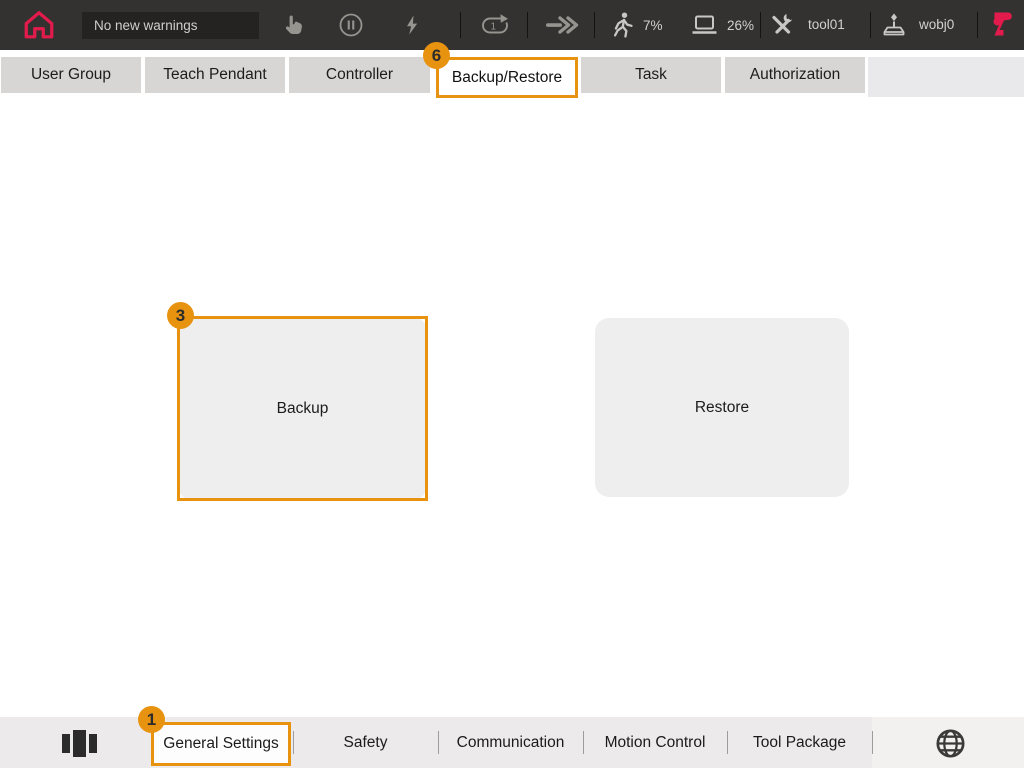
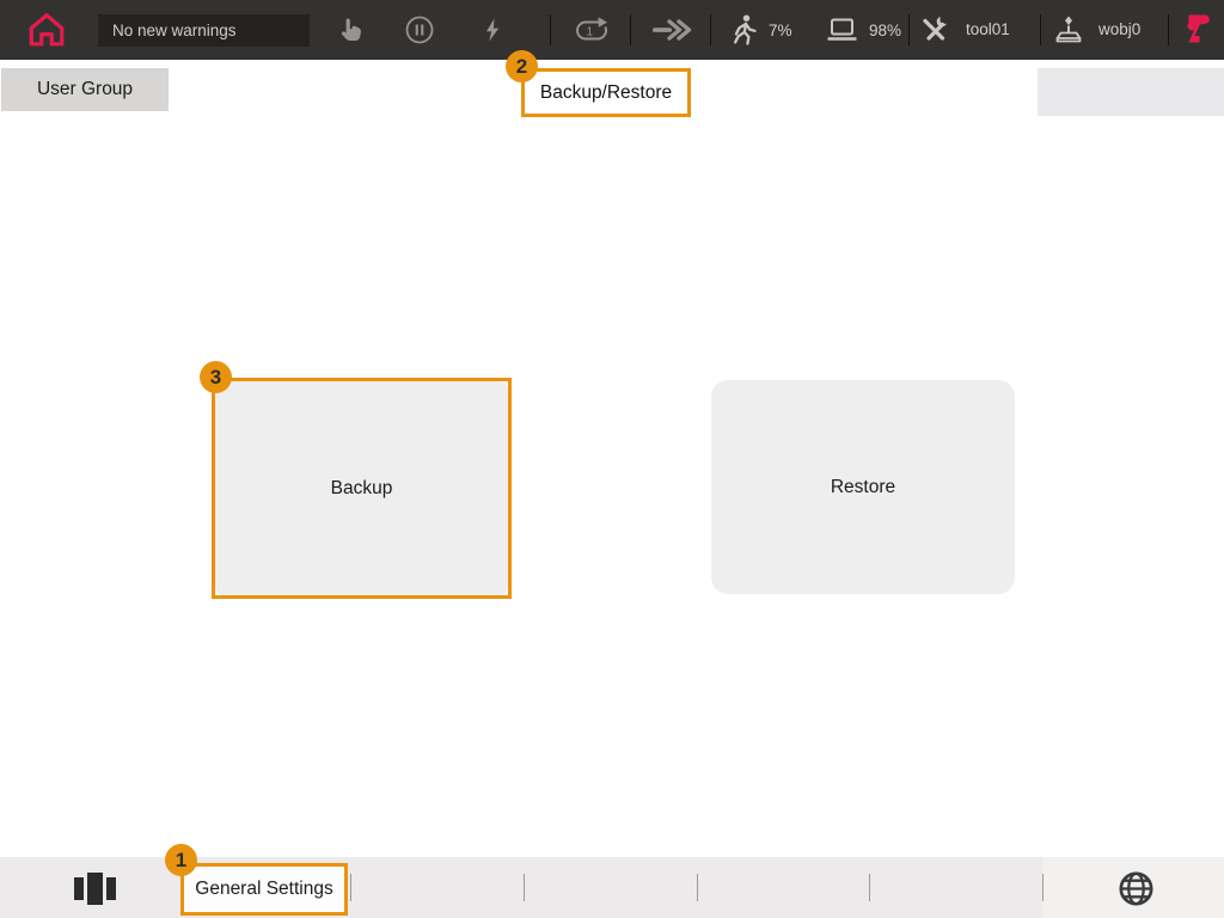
  No new warnings
  1
  7%
- 26%
+ 98%
  tool01
  wobj0
  User Group
- Teach Pendant
- Controller
  Backup/Restore
- Task
- Authorization
  Backup
  Restore
- 6
+ 2
  3
  1
- Safety
- Communication
- Motion Control
- Tool Package
  General Settings
